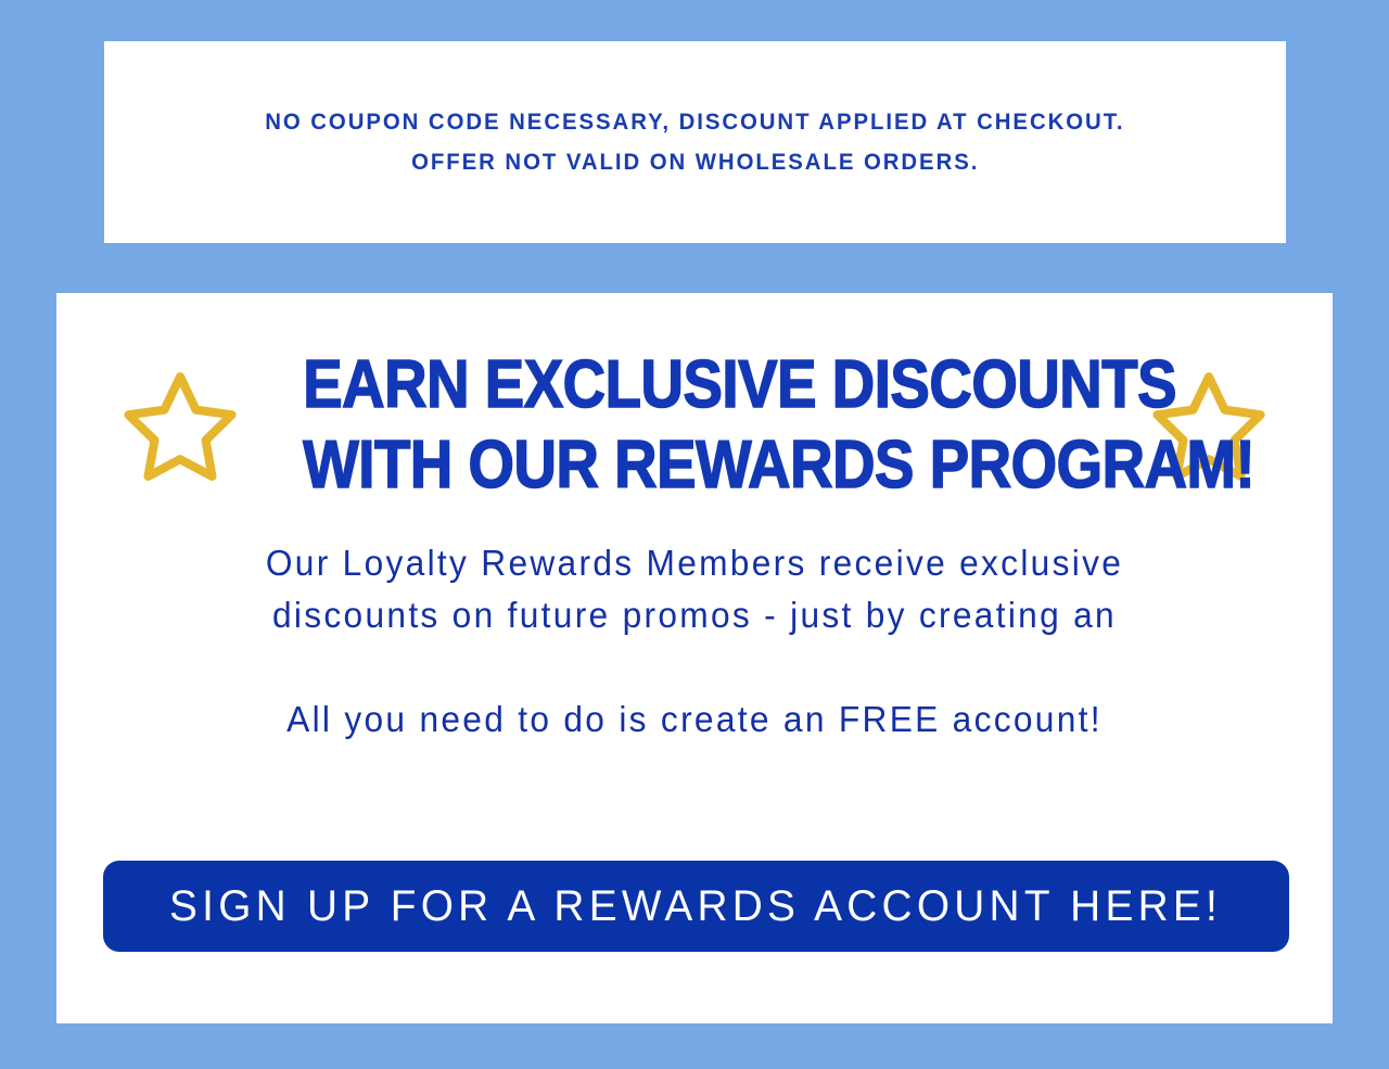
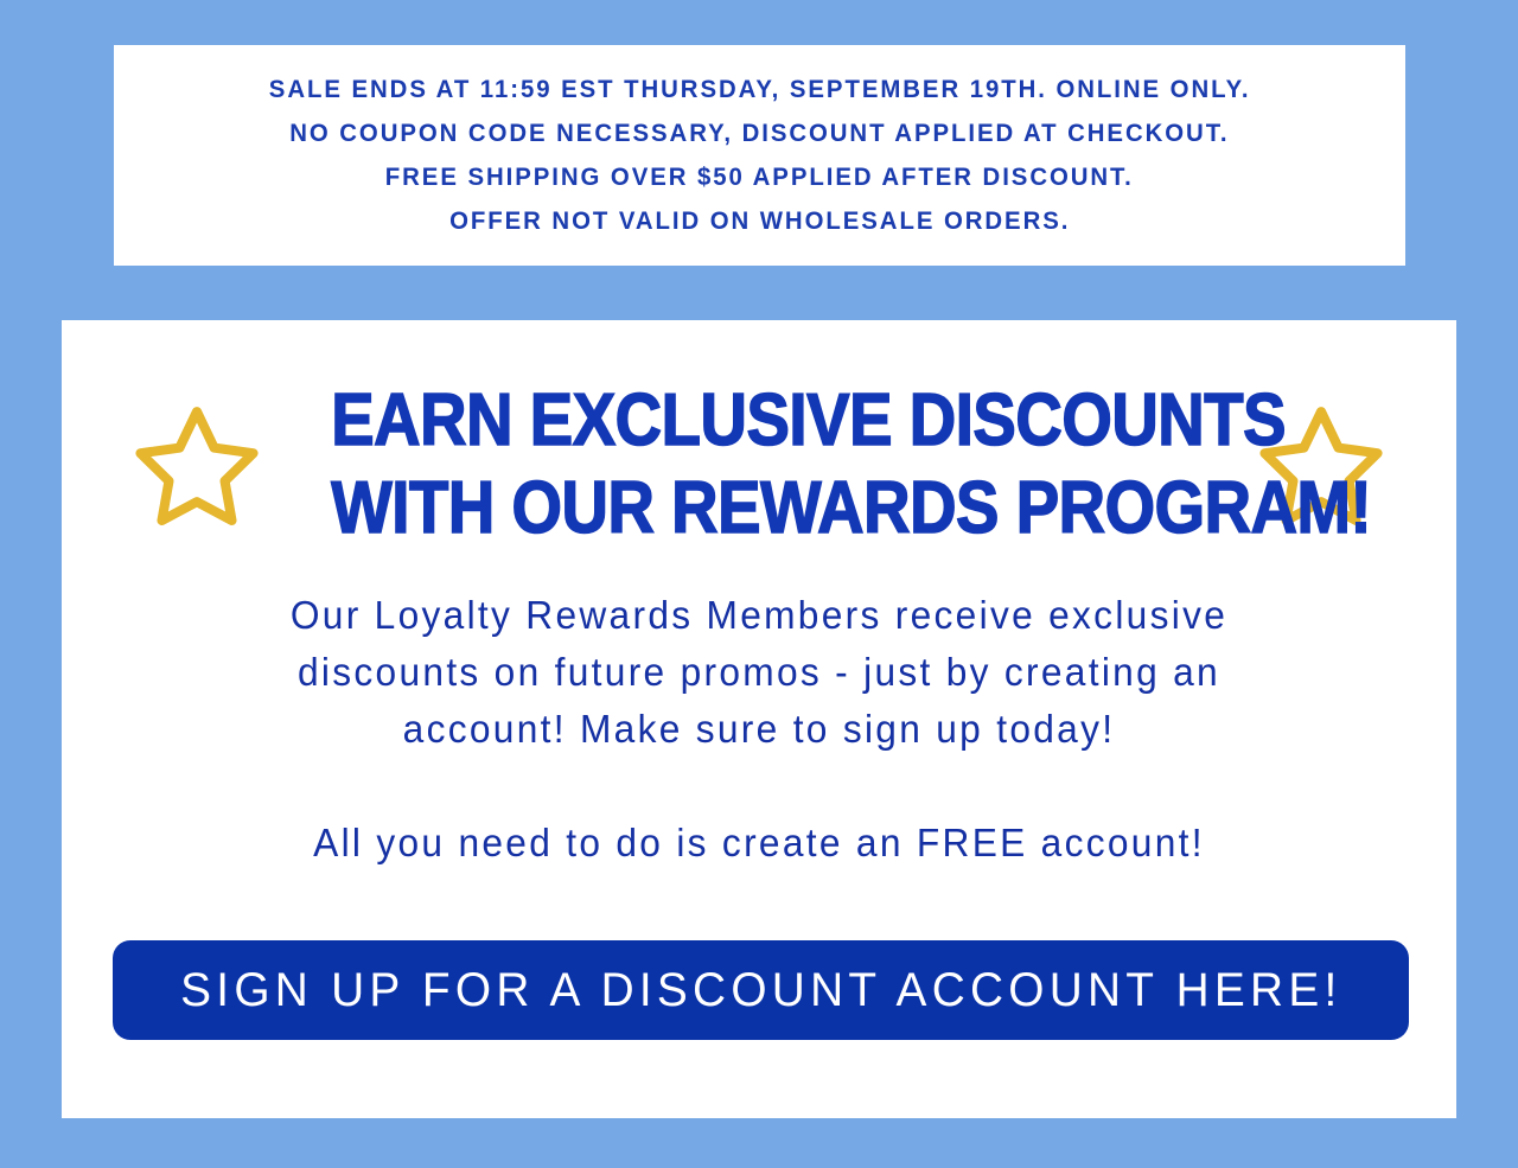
+ SALE ENDS AT 11:59 EST THURSDAY, SEPTEMBER 19TH. ONLINE ONLY.
  NO COUPON CODE NECESSARY, DISCOUNT APPLIED AT CHECKOUT.
+ FREE SHIPPING OVER $50 APPLIED AFTER DISCOUNT.
  OFFER NOT VALID ON WHOLESALE ORDERS.
  EARN EXCLUSIVE DISCOUNTS
  WITH OUR REWARDS PROGRAM!
  Our Loyalty Rewards Members receive exclusive
  discounts on future promos - just by creating an
+ account! Make sure to sign up today!
  All you need to do is create an FREE account!
- SIGN UP FOR A REWARDS ACCOUNT HERE!
+ SIGN UP FOR A DISCOUNT ACCOUNT HERE!
